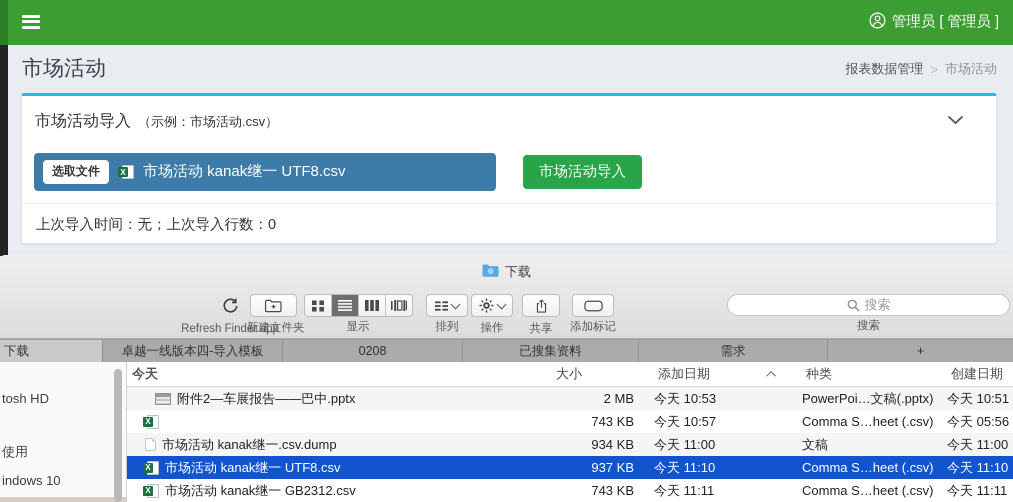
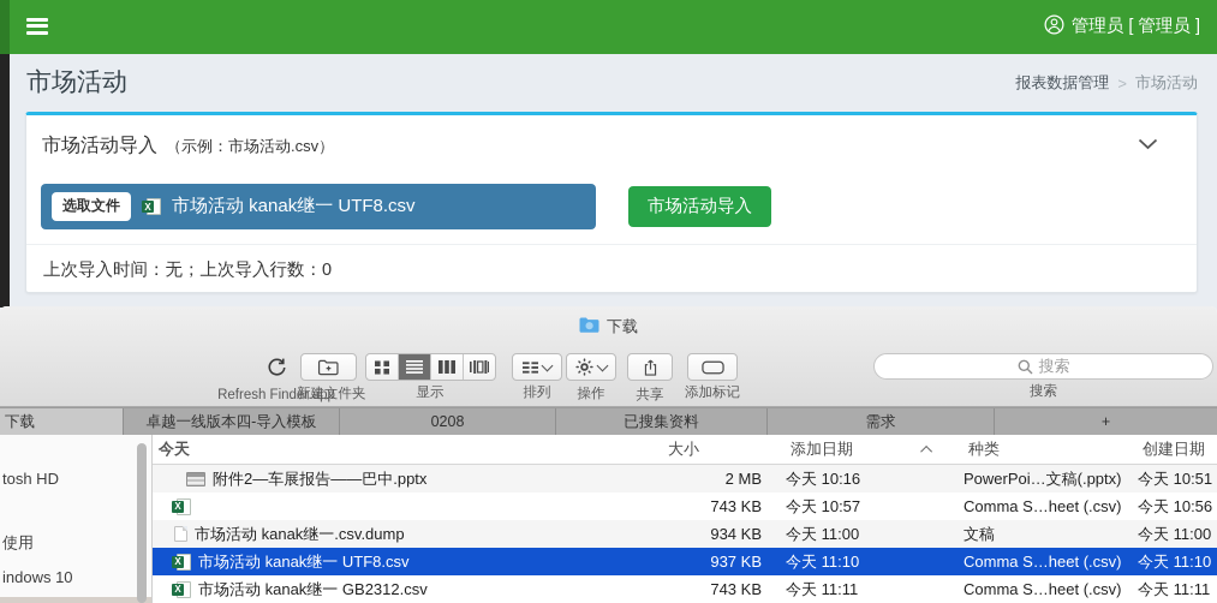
  管理员 [ 管理员 ]
  市场活动
  报表数据管理
  >
  市场活动
  市场活动导入
  （示例：市场活动.csv）
  选取文件
  市场活动 kanak继一 UTF8.csv
  市场活动导入
  上次导入时间：无；上次导入行数：0
  下载
  Refresh Finder.app
  新建文件夹
  显示
  排列
  操作
  共享
  添加标记
  搜索
  搜索
  下载
  卓越一线版本四-导入模板
  0208
  已搜集资料
  需求
  +
  tosh HD
  使用
  indows 10
  今天
  大小
  添加日期
  种类
  创建日期
  附件2—车展报告——巴中.pptx
  2 MB
- 今天 10:53
+ 今天 10:16
  PowerPoi…文稿(.pptx)
  今天 10:51
  743 KB
  今天 10:57
  Comma S…heet (.csv)
- 今天 05:56
+ 今天 10:56
  市场活动 kanak继一.csv.dump
  934 KB
  今天 11:00
  文稿
  今天 11:00
  市场活动 kanak继一 UTF8.csv
  937 KB
  今天 11:10
  Comma S…heet (.csv)
  今天 11:10
  市场活动 kanak继一 GB2312.csv
  743 KB
  今天 11:11
  Comma S…heet (.csv)
  今天 11:11
